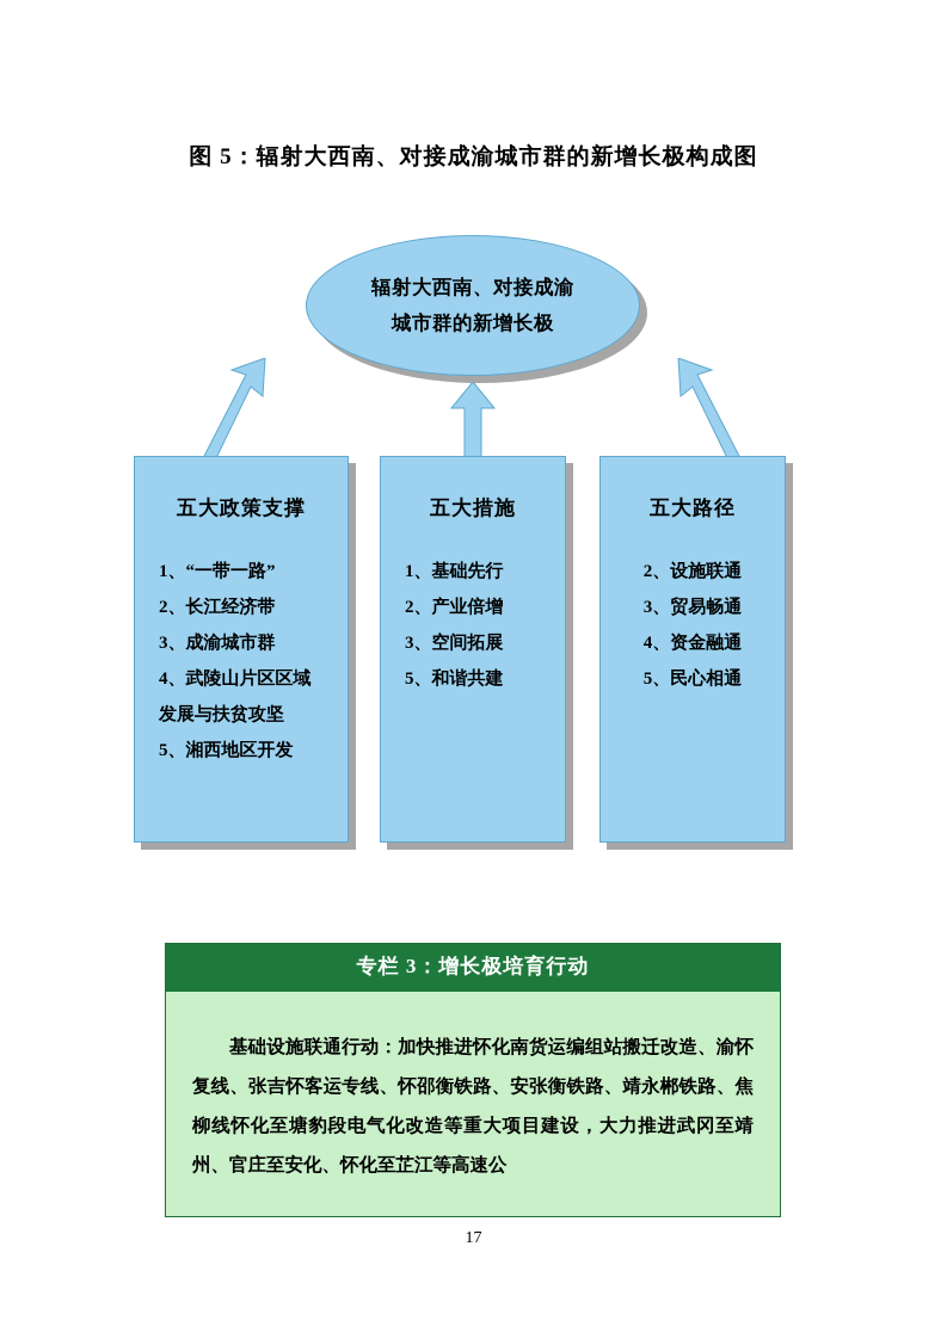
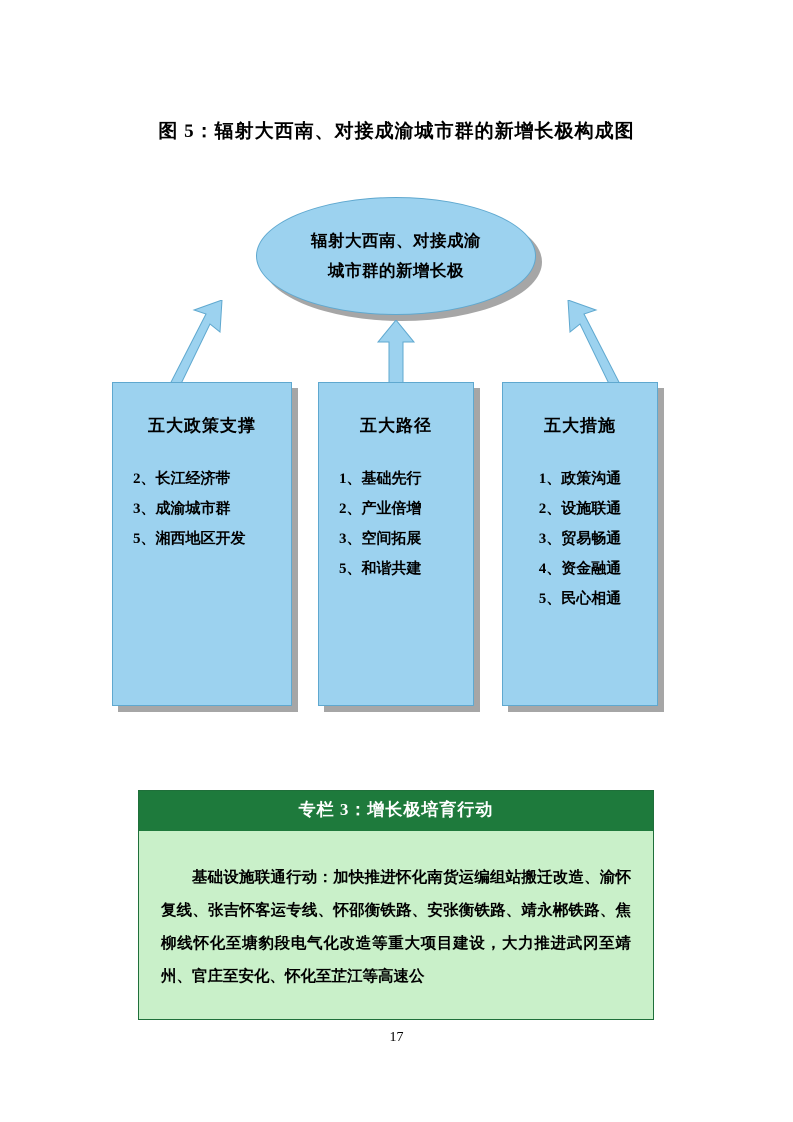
  图 5：辐射大西南、对接成渝城市群的新增长极构成图
  辐射大西南、对接成渝
  城市群的新增长极
  五大政策支撑
- 1、“一带一路”
  2、长江经济带
  3、成渝城市群
- 4、武陵山片区区域
- 发展与扶贫攻坚
  5、湘西地区开发
- 五大措施
+ 五大路径
  1、基础先行
  2、产业倍增
  3、空间拓展
  5、和谐共建
- 五大路径
+ 五大措施
+ 1、政策沟通
  2、设施联通
  3、贸易畅通
  4、资金融通
  5、民心相通
  专栏 3：增长极培育行动
  基础设施联通行动：加快推进怀化南货运编组站搬迁改造、渝怀复线、张吉怀客运专线、怀邵衡铁路、安张衡铁路、靖永郴铁路、焦柳线怀化至塘豹段电气化改造等重大项目建设，大力推进武冈至靖州、官庄至安化、怀化至芷江等高速公
  17
